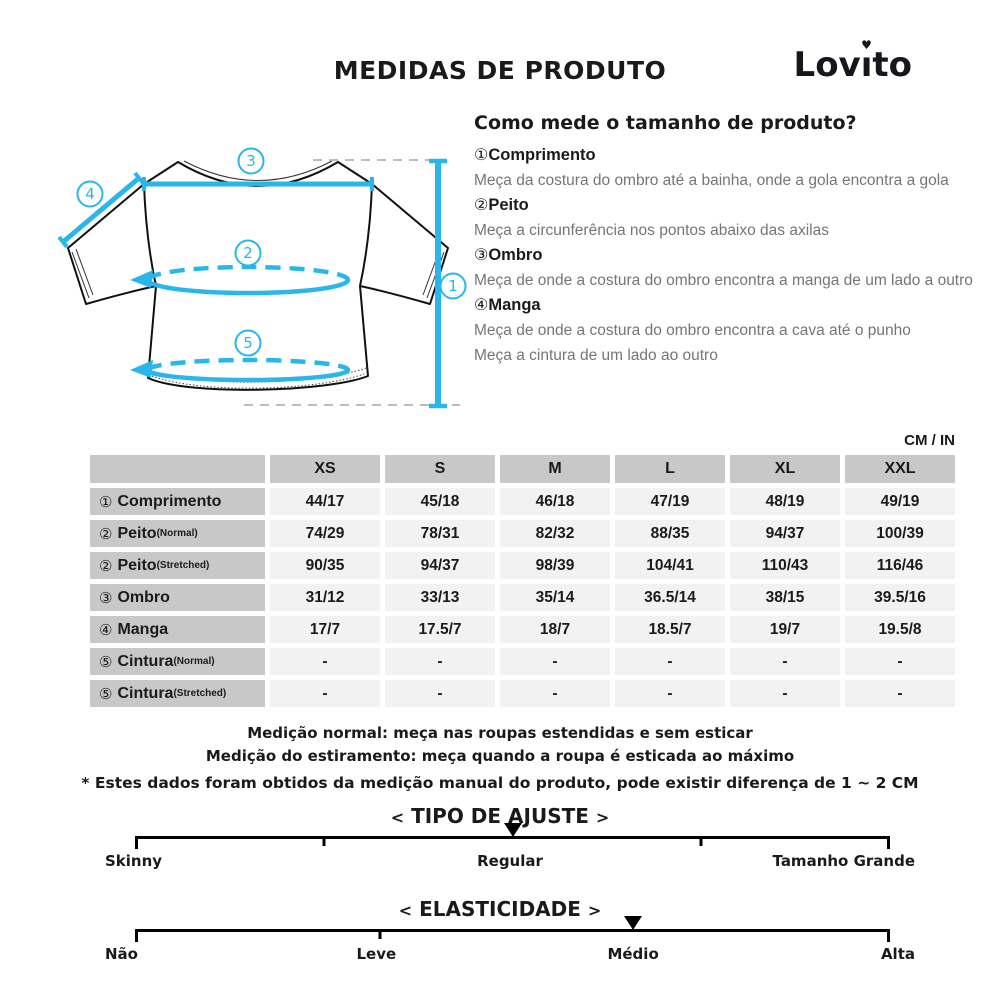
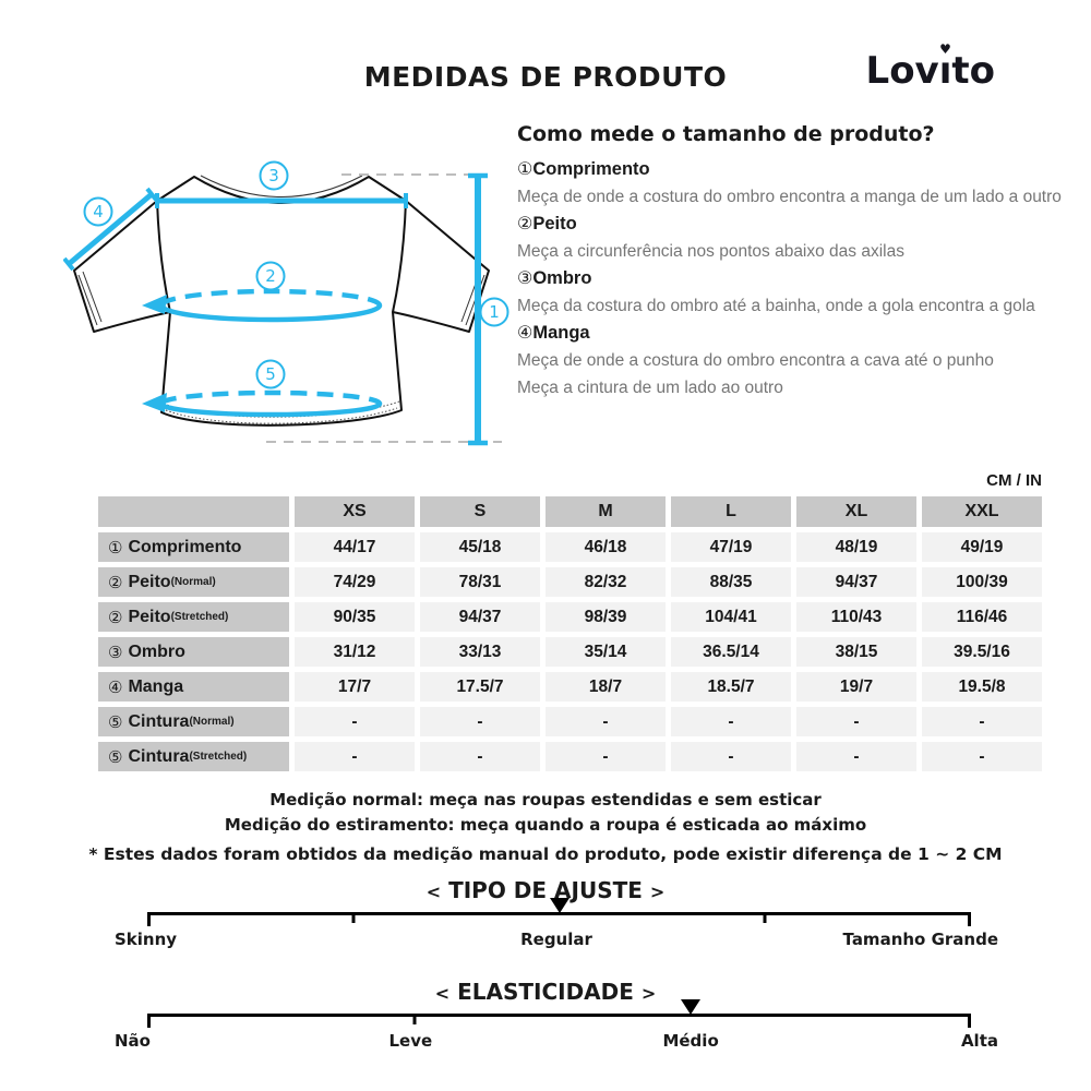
  MEDIDAS DE PRODUTO
  Lovı
  ♥
  to
  3
  4
  2
  5
  1
  Como mede o tamanho de produto?
  ①Comprimento
- Meça da costura do ombro até a bainha, onde a gola encontra a gola
+ Meça de onde a costura do ombro encontra a manga de um lado a outro
  ②Peito
  Meça a circunferência nos pontos abaixo das axilas
  ③Ombro
- Meça de onde a costura do ombro encontra a manga de um lado a outro
+ Meça da costura do ombro até a bainha, onde a gola encontra a gola
  ④Manga
  Meça de onde a costura do ombro encontra a cava até o punho
  Meça a cintura de um lado ao outro
  CM / IN
  XS
  S
  M
  L
  XL
  XXL
  ①
  Comprimento
  44/17
  45/18
  46/18
  47/19
  48/19
  49/19
  ②
  Peito
  (Normal)
  74/29
  78/31
  82/32
  88/35
  94/37
  100/39
  ②
  Peito
  (Stretched)
  90/35
  94/37
  98/39
  104/41
  110/43
  116/46
  ③
  Ombro
  31/12
  33/13
  35/14
  36.5/14
  38/15
  39.5/16
  ④
  Manga
  17/7
  17.5/7
  18/7
  18.5/7
  19/7
  19.5/8
  ⑤
  Cintura
  (Normal)
  -
  -
  -
  -
  -
  -
  ⑤
  Cintura
  (Stretched)
  -
  -
  -
  -
  -
  -
  Medição normal: meça nas roupas estendidas e sem esticar
  Medição do estiramento: meça quando a roupa é esticada ao máximo
  * Estes dados foram obtidos da medição manual do produto, pode existir diferença de 1 ~ 2 CM
  < TIPO DE AJUSTE >
  Skinny
  Regular
  Tamanho Grande
  < ELASTICIDADE >
  Não
  Leve
  Médio
  Alta
